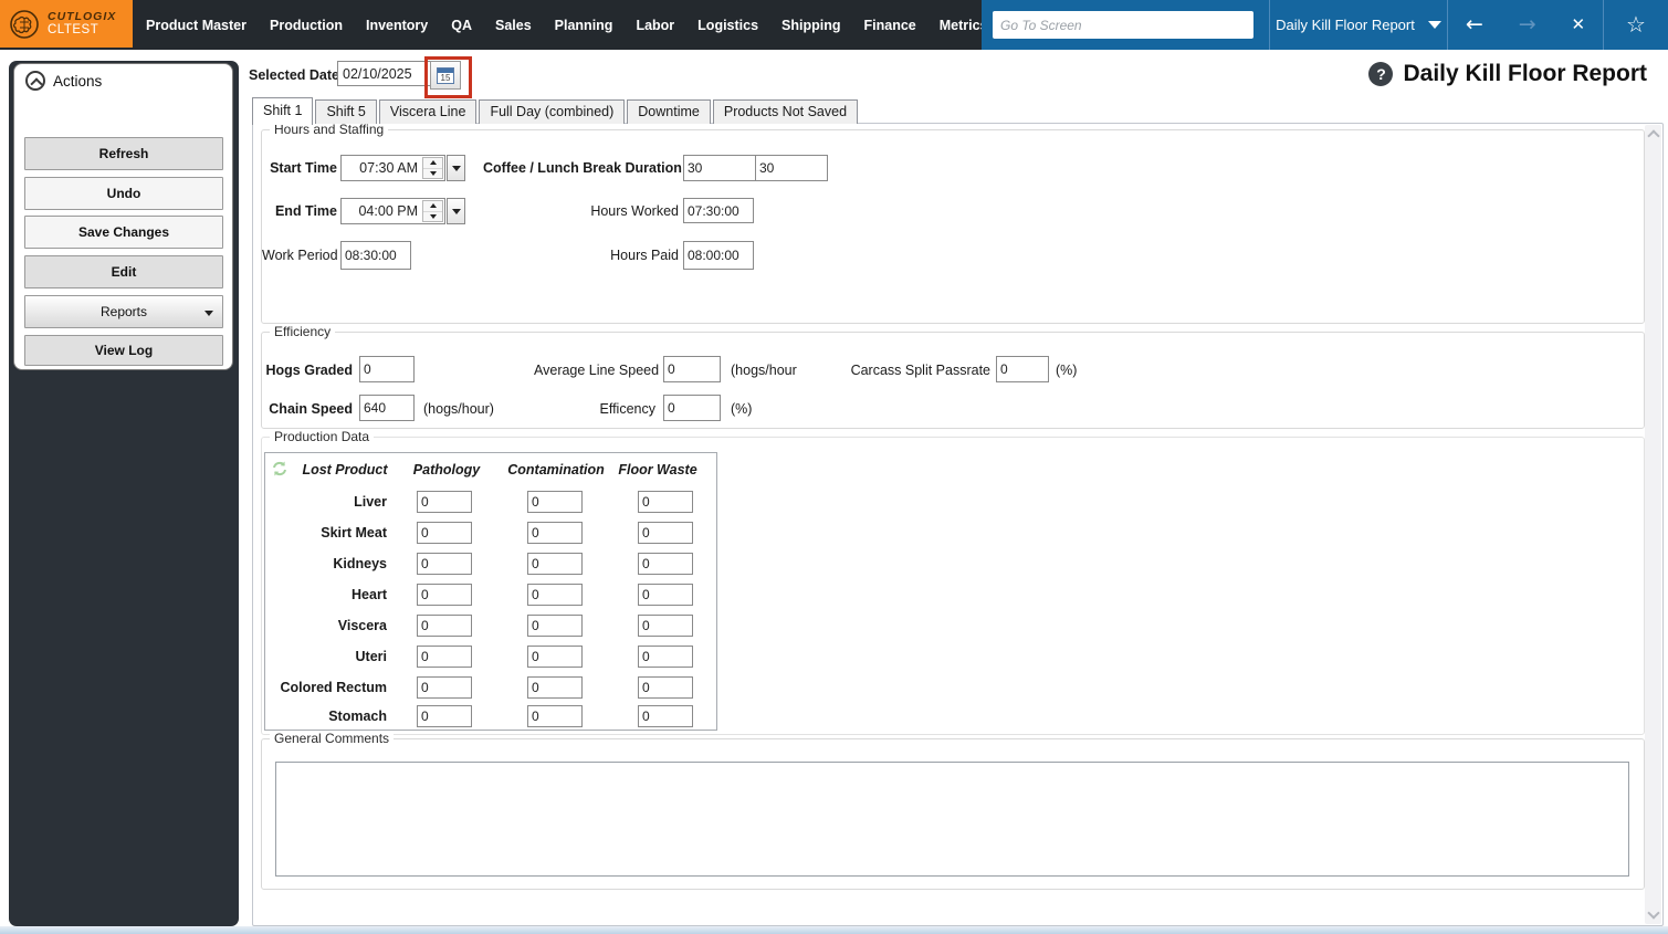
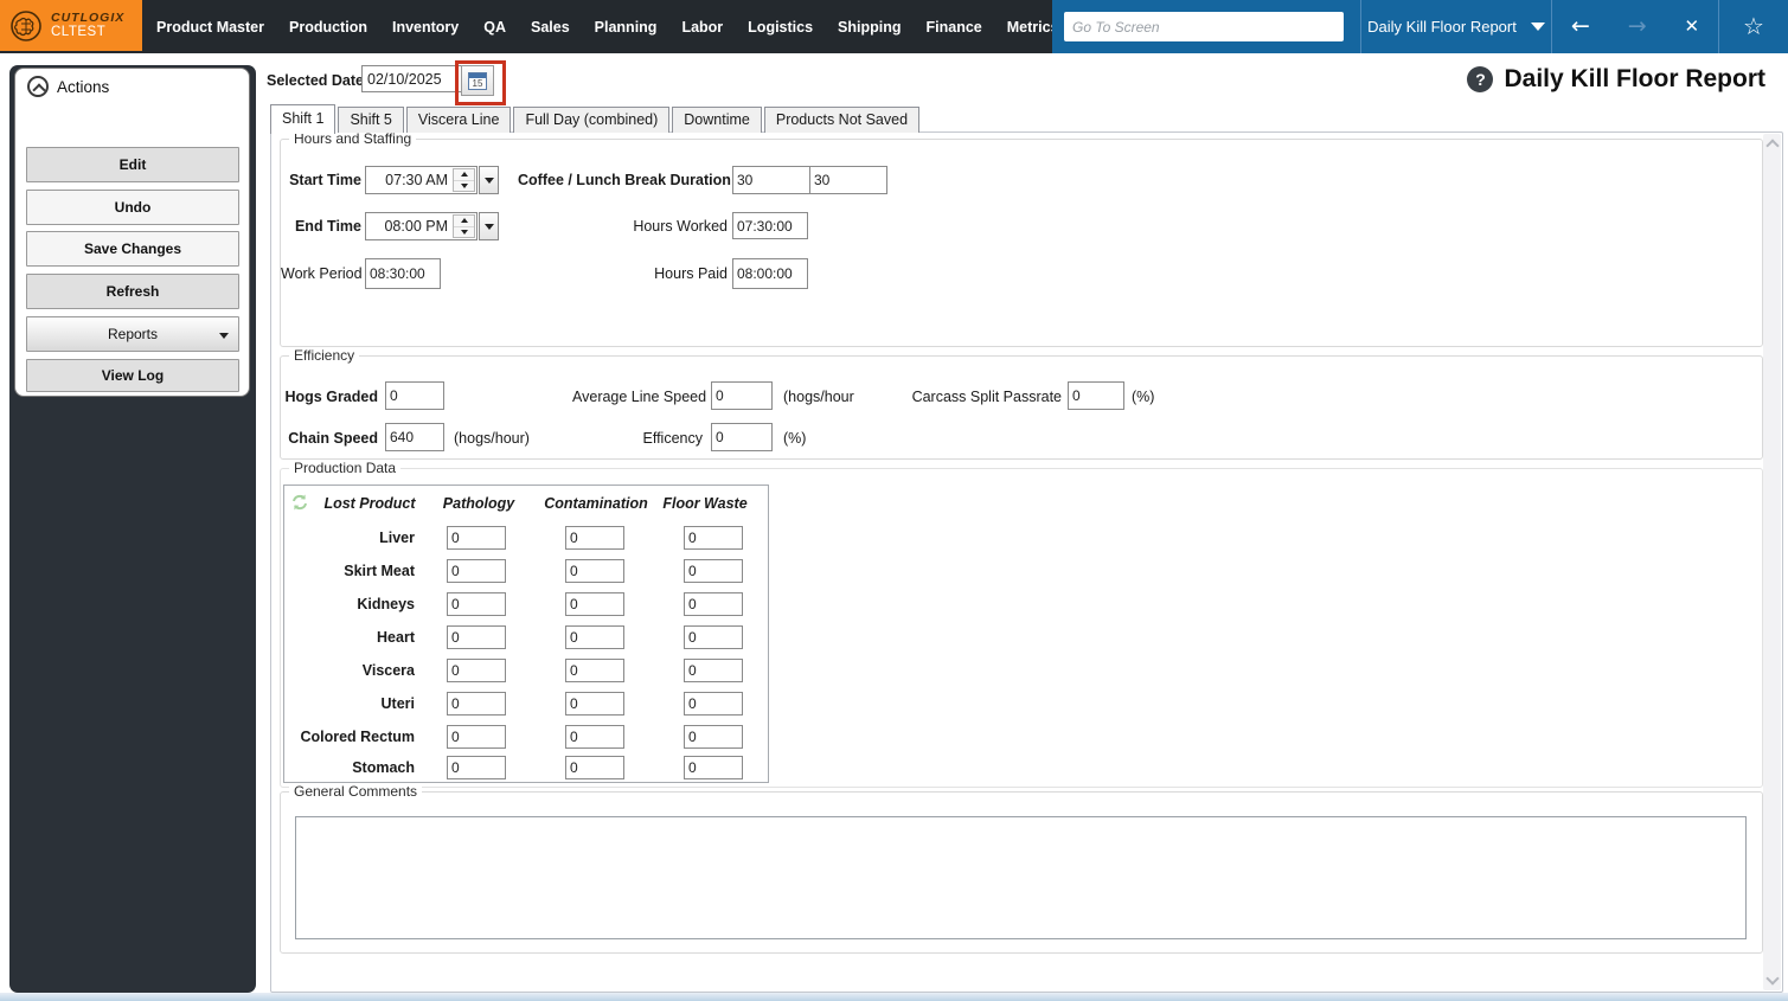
  CUTLOGIX
  CLTEST
  Product Master
  Production
  Inventory
  QA
  Sales
  Planning
  Labor
  Logistics
  Shipping
  Finance
  Metric
  Go To Screen
  Daily Kill Floor Report
  ←
  →
  ✕
  ☆
  Actions
- Refresh
+ Edit
  Undo
  Save Changes
- Edit
+ Refresh
  Reports
  View Log
  Selected Date
  02/10/2025
  15
  ?
  Daily Kill Floor Report
  Shift 1
  Shift 5
  Viscera Line
  Full Day (combined)
  Downtime
  Products Not Saved
  Hours and Staffing
  Start Time
  07:30 AM
  Coffee / Lunch Break Duration
  30
  30
  End Time
- 04:00 PM
+ 08:00 PM
  Hours Worked
  07:30:00
  Work Period
  08:30:00
  Hours Paid
  08:00:00
  Efficiency
  Hogs Graded
  0
  Average Line Speed
  0
  (hogs/hour
  Carcass Split Passrate
  0
  (%)
  Chain Speed
  640
  (hogs/hour)
  Efficency
  0
  (%)
  Production Data
  Lost Product
  Pathology
  Contamination
  Floor Waste
  Liver
  0
  0
  0
  Skirt Meat
  0
  0
  0
  Kidneys
  0
  0
  0
  Heart
  0
  0
  0
  Viscera
  0
  0
  0
  Uteri
  0
  0
  0
  Colored Rectum
  0
  0
  0
  Stomach
  0
  0
  0
  General Comments
